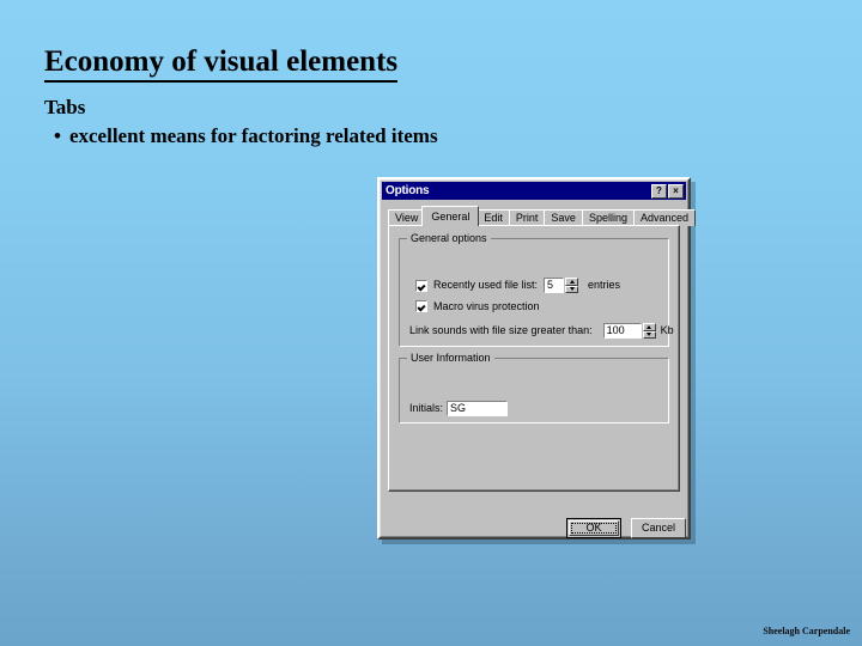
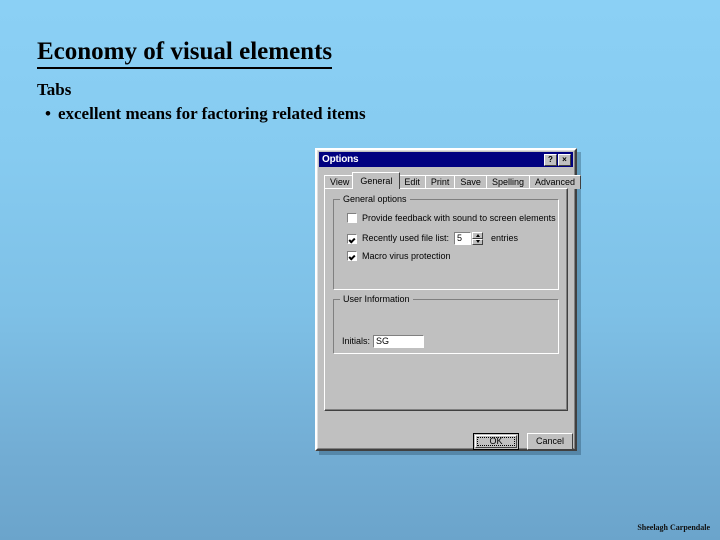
  Economy of visual elements
  Tabs
  •
  excellent means for factoring related items
  Options
  ?
  ×
  View
  General
  Edit
  Print
  Save
  Spelling
  Advanced
  General options
+ Provide feedback with sound to screen elements
  Recently used file list:
  5
  entries
  Macro virus protection
- Link sounds with file size greater than:
- 100
- Kb
  User Information
  Initials:
  SG
  OK
  Cancel
  Sheelagh Carpendale
